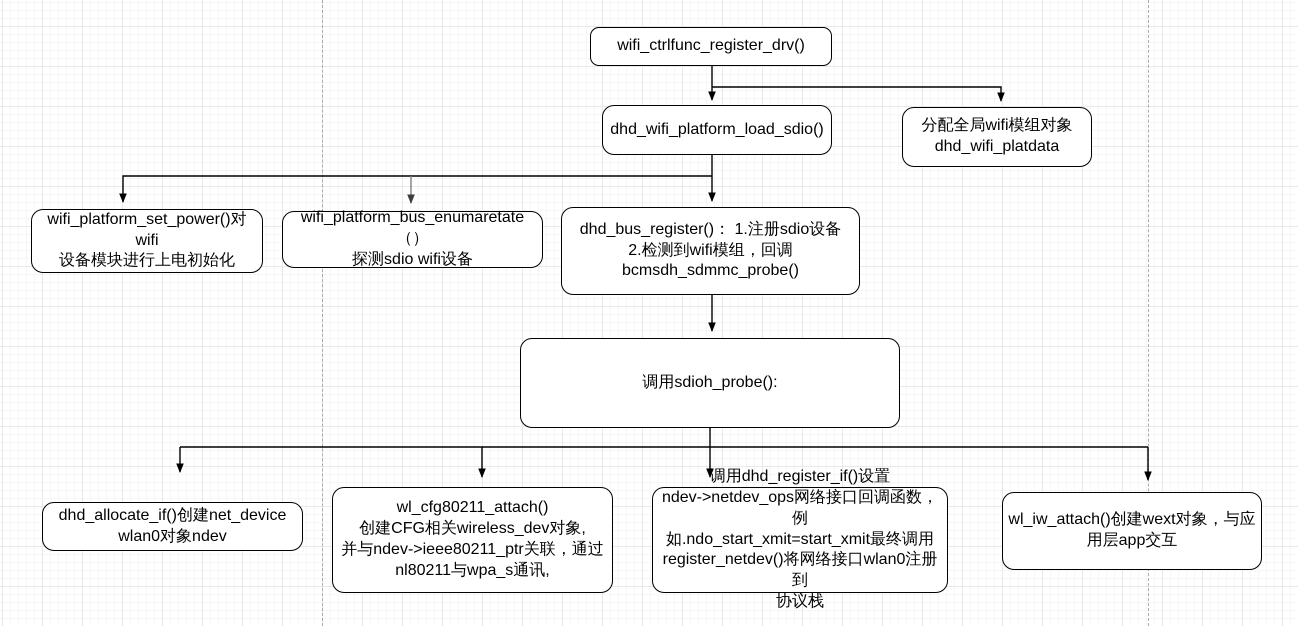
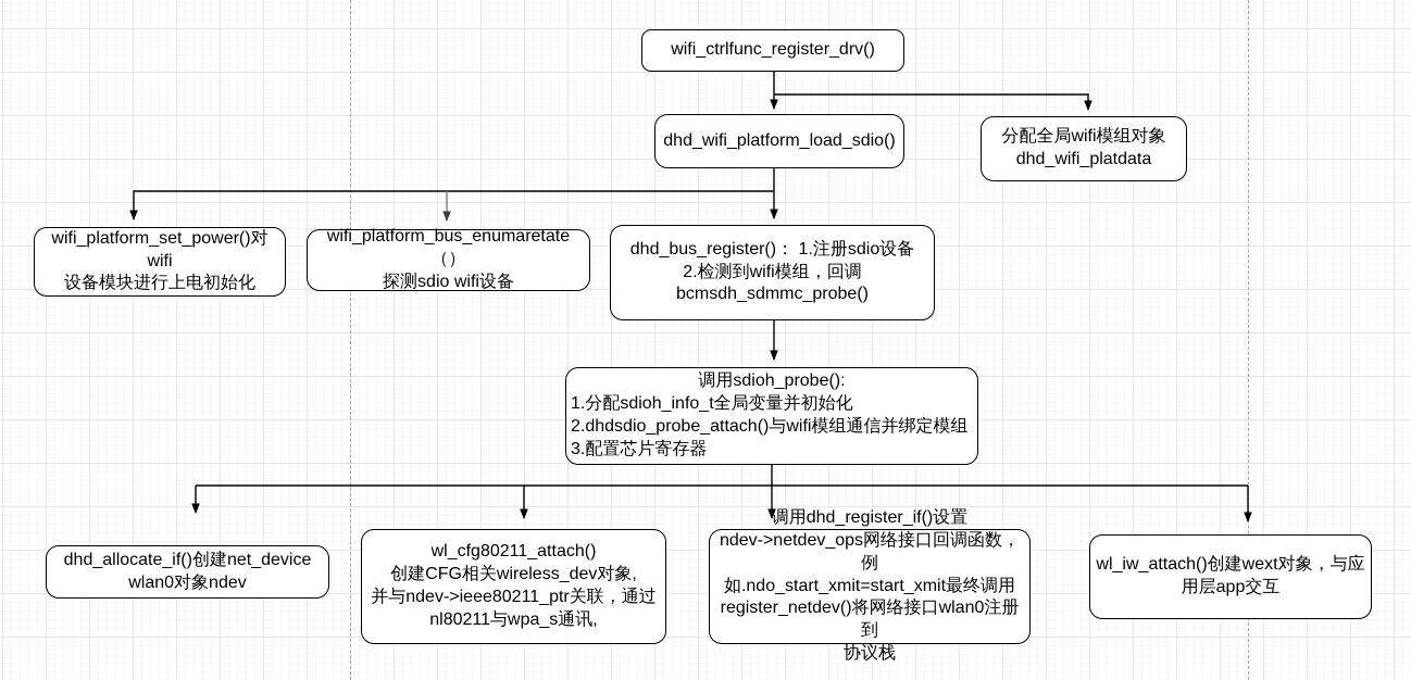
  wifi_ctrlfunc_register_drv()
  dhd_wifi_platform_load_sdio()
  分配全局wifi模组对象
  dhd_wifi_platdata
  wifi_platform_set_power()对wifi
  设备模块进行上电初始化
  wifi_platform_bus_enumaretate （）
  探测sdio wifi设备
  dhd_bus_register()： 1.注册sdio设备
  2.检测到wifi模组，回调
  bcmsdh_sdmmc_probe()
  调用sdioh_probe():
+ 1.分配sdioh_info_t全局变量并初始化
+ 2.dhdsdio_probe_attach()与wifi模组通信并绑定模组
+ 3.配置芯片寄存器
  dhd_allocate_if()创建net_device
  wlan0对象ndev
  wl_cfg80211_attach()
  创建CFG相关wireless_dev对象,
  并与ndev->ieee80211_ptr关联，通过
  nl80211与wpa_s通讯,
  调用dhd_register_if()设置
  ndev->netdev_ops网络接口回调函数，例
  如.ndo_start_xmit=start_xmit最终调用
  register_netdev()将网络接口wlan0注册到
  协议栈
  wl_iw_attach()创建wext对象，与应
  用层app交互
